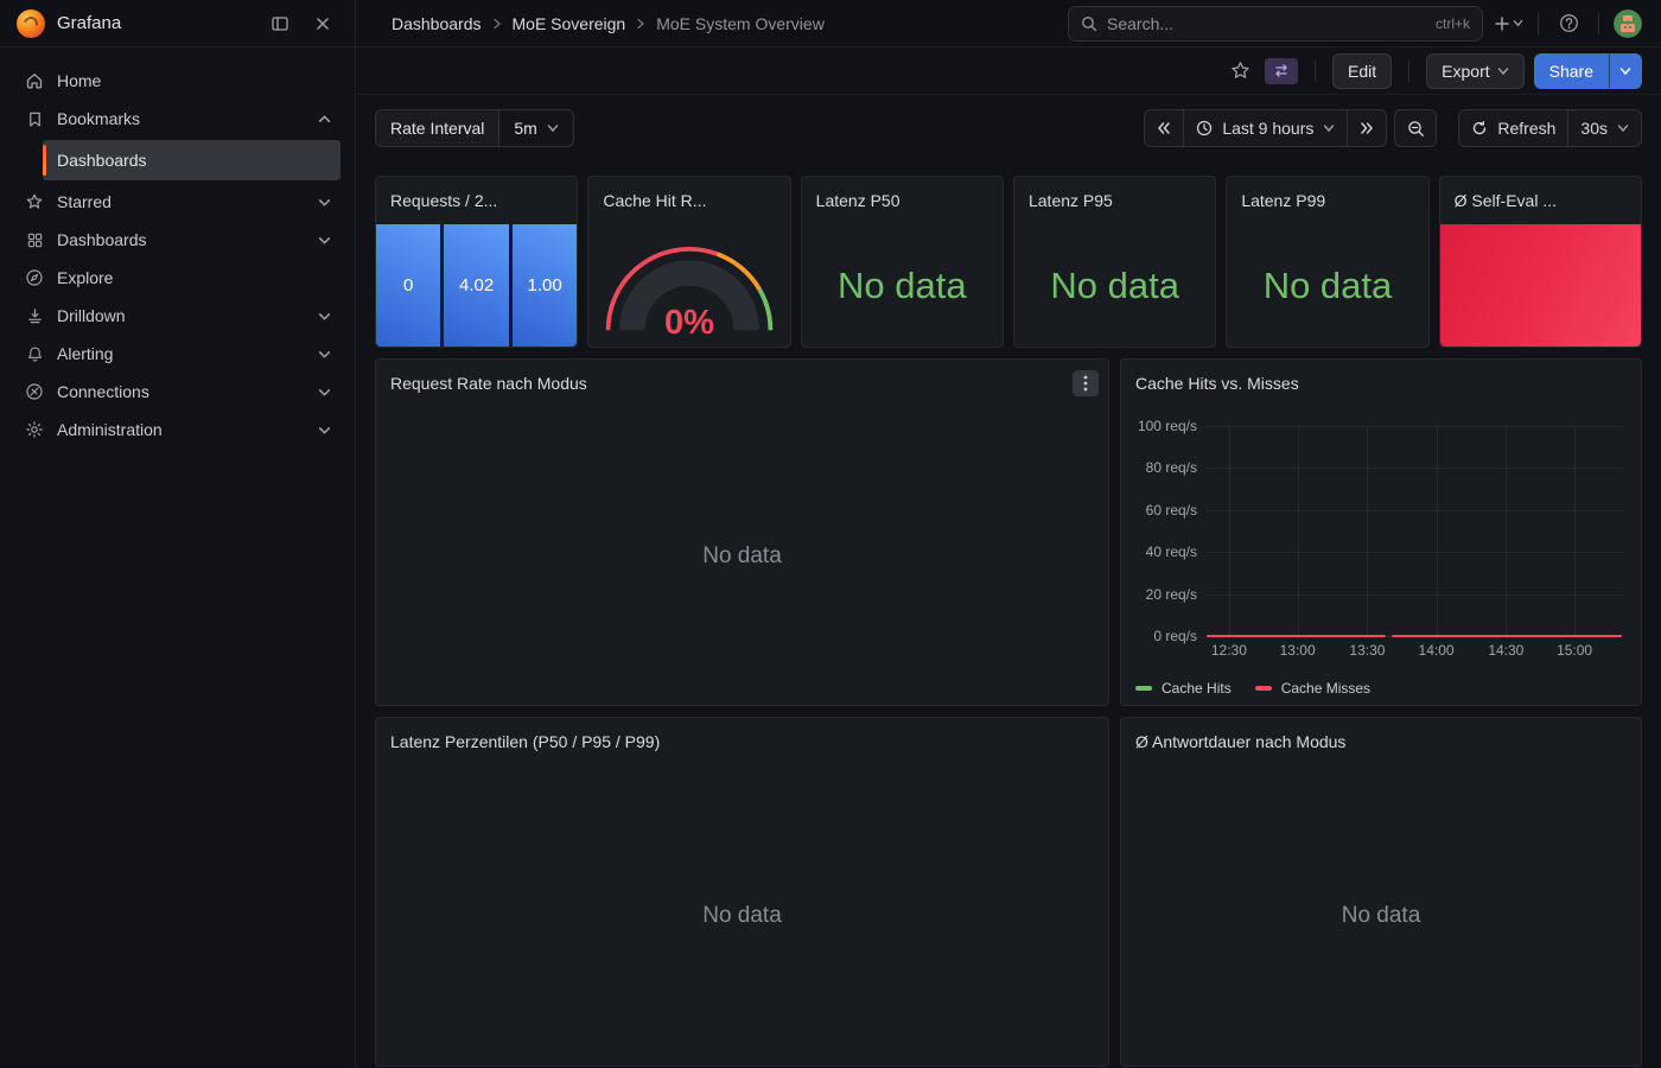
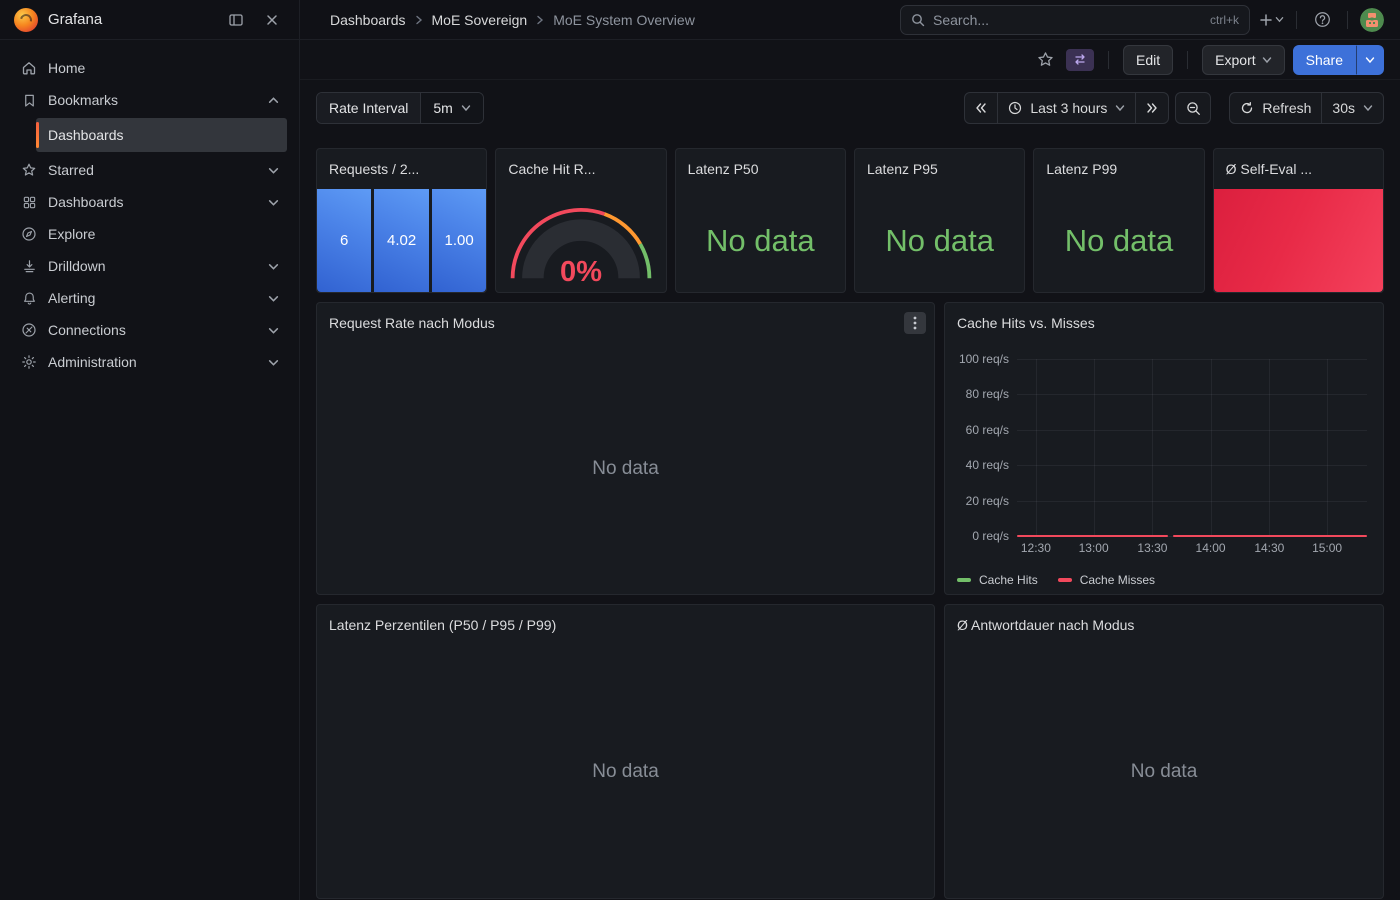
  Grafana
  Dashboards
  MoE Sovereign
  MoE System Overview
  Search...
  ctrl+k
  Home
  Bookmarks
  Dashboards
  Starred
  Dashboards
  Explore
  Drilldown
  Alerting
  Connections
  Administration
  Edit
  Export
  Share
  Rate Interval
  5m
- Last 9 hours
+ Last 3 hours
  Refresh
  30s
  Requests / 2...
- 0
+ 6
  4.02
  1.00
  Cache Hit R...
  0%
  Latenz P50
  No data
  Latenz P95
  No data
  Latenz P99
  No data
  Ø Self-Eval ...
  Request Rate nach Modus
  No data
  Cache Hits vs. Misses
  100 req/s
  80 req/s
  60 req/s
  40 req/s
  20 req/s
  0 req/s
  12:30
  13:00
  13:30
  14:00
  14:30
  15:00
  Cache Hits
  Cache Misses
  Latenz Perzentilen (P50 / P95 / P99)
  No data
  Ø Antwortdauer nach Modus
  No data
